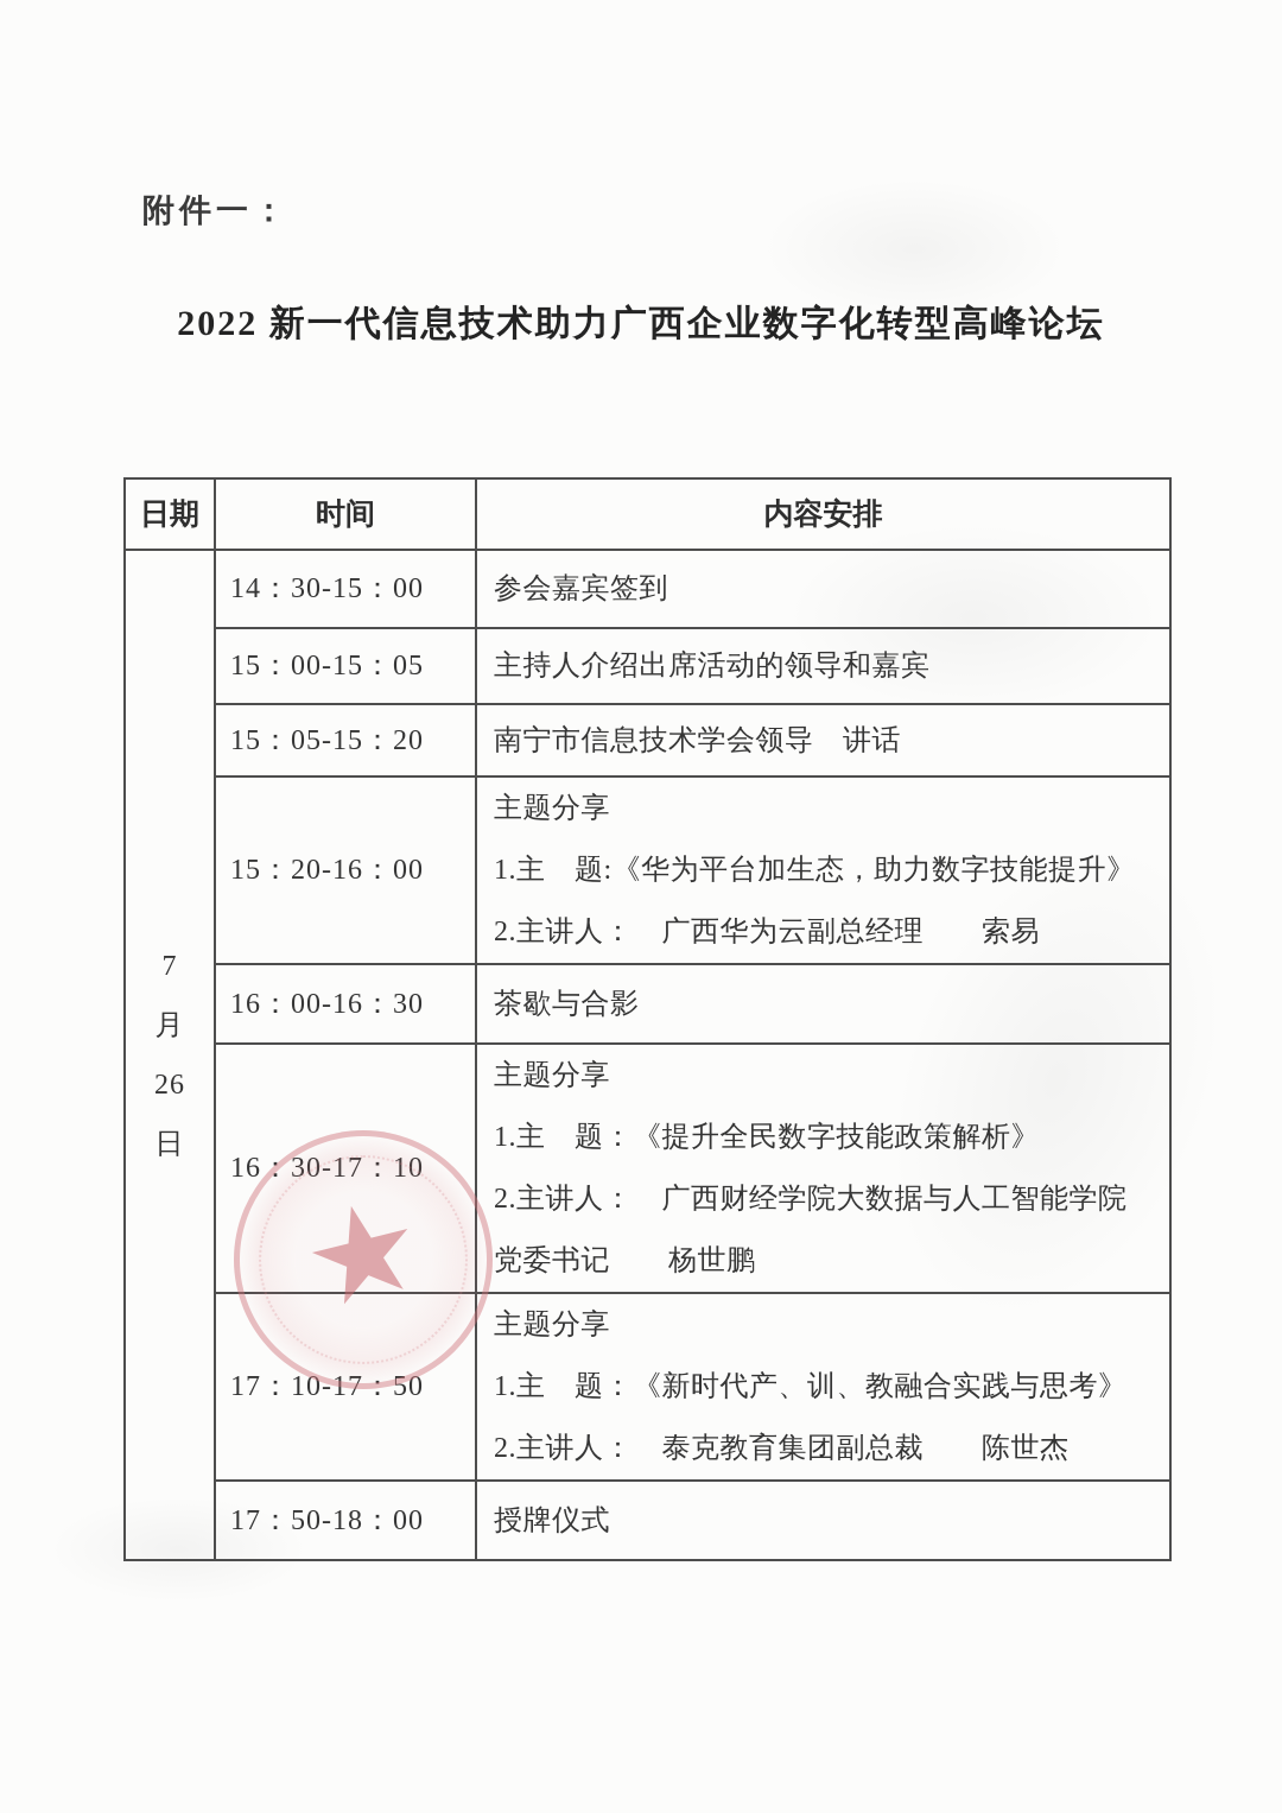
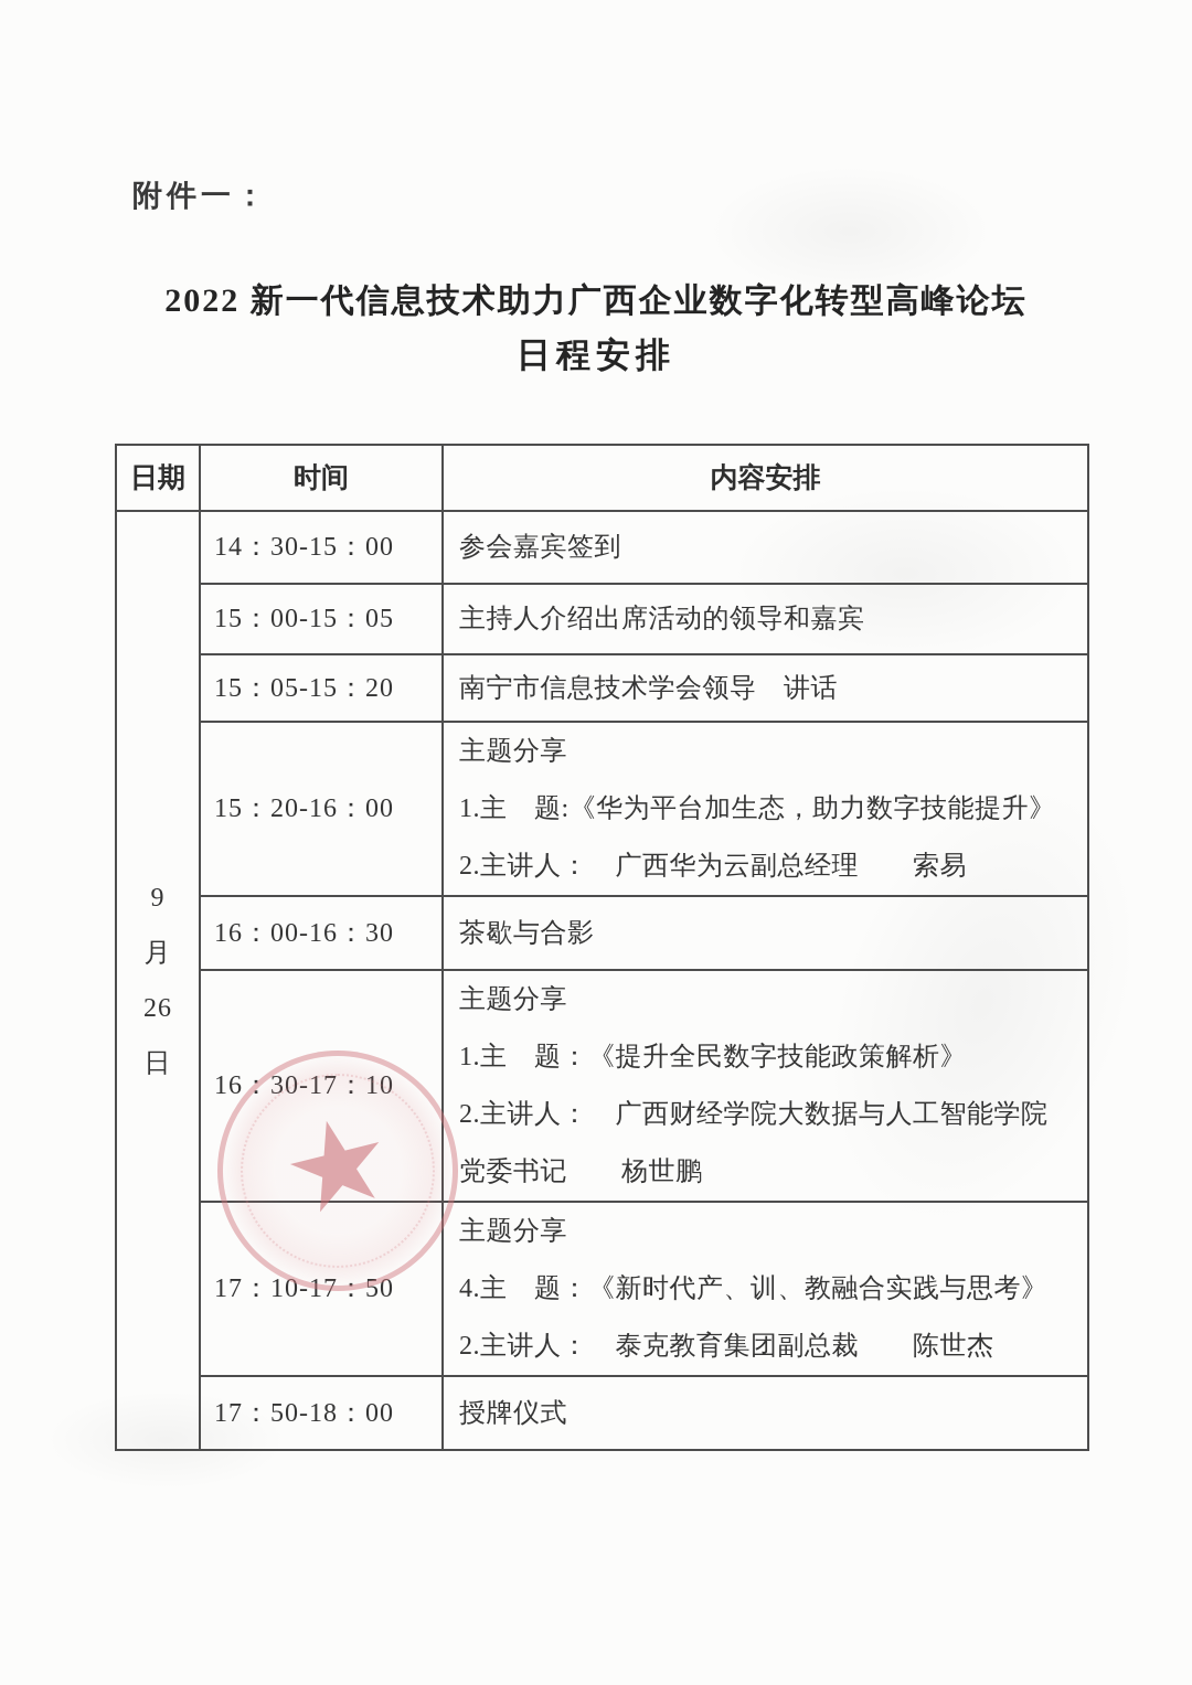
  附件一：
  2022 新一代信息技术助力广西企业数字化转型高峰论坛
+ 日程安排
  日期	时间	内容安排
- 7 月 26 日	14：30-15：00	参会嘉宾签到
+ 9 月 26 日	14：30-15：00	参会嘉宾签到
  15：00-15：05	主持人介绍出席活动的领导和嘉宾
  15：05-15：20	南宁市信息技术学会领导 讲话
  15：20-16：00	主题分享 1.主 题:《华为平台加生态，助力数字技能提升》 2.主讲人： 广西华为云副总经理 索易
  16：00-16：30	茶歇与合影
  16	主题分享 1.主 题：《提升全民数字技能政策解析》 2.主讲人： 广西财经学院大数据与人工智能学院 党委书记 杨世鹏
- 17：10-50	主题分享 1.主 题：《新时代产、训、教融合实践与思考》 2.主讲人： 泰克教育集团副总裁 陈世杰
+ 17：10-50	主题分享 4.主 题：《新时代产、训、教融合实践与思考》 2.主讲人： 泰克教育集团副总裁 陈世杰
  17：50-18：00	授牌仪式
